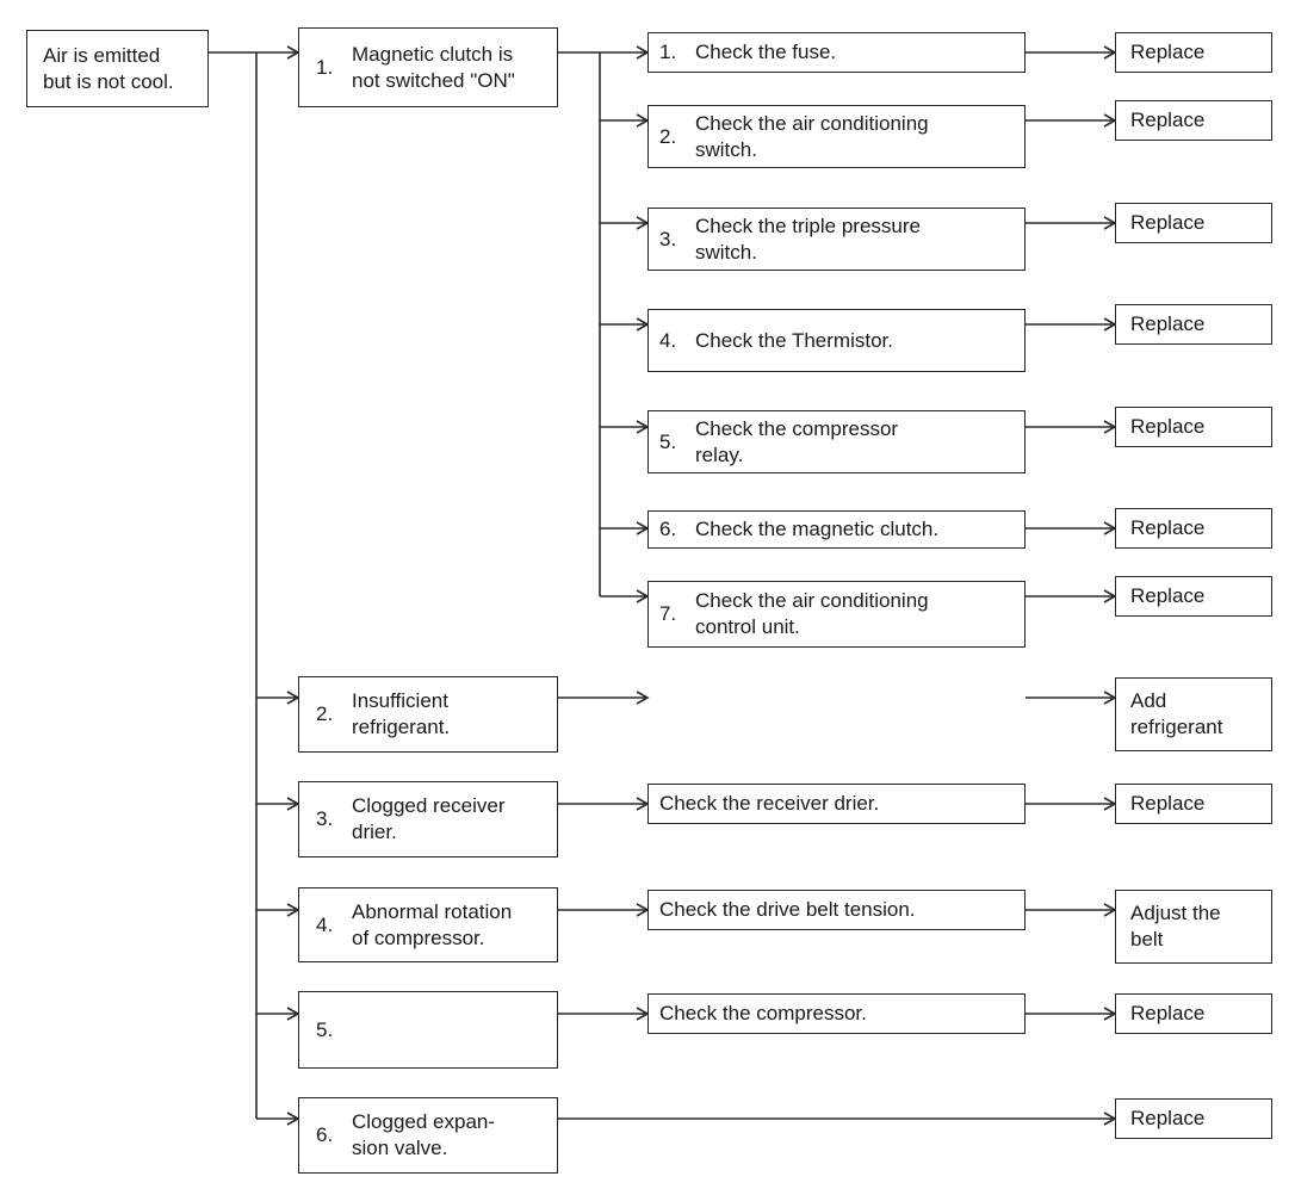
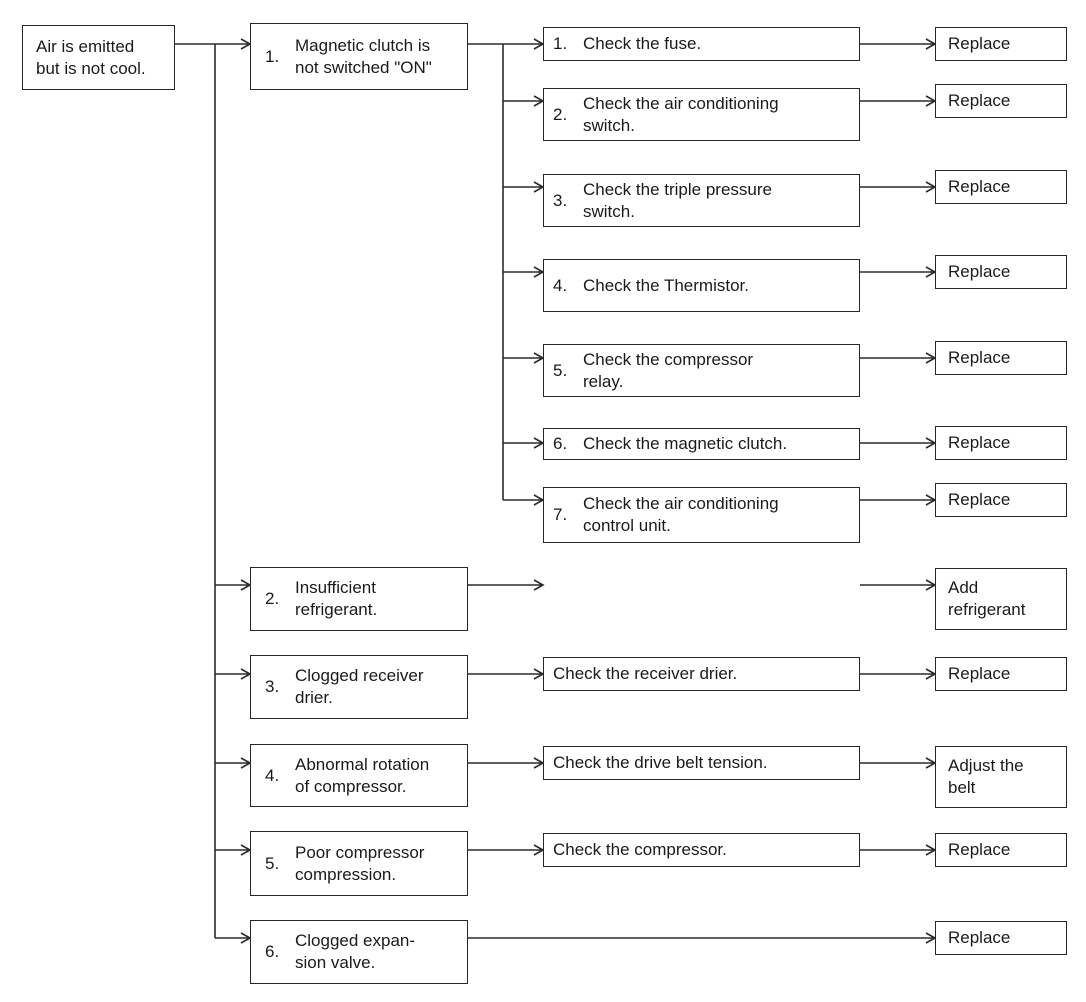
  Air is emitted
  but is not cool.
  1.
  Magnetic clutch is
  not switched "ON"
  2.
  Insufficient
  refrigerant.
  3.
  Clogged receiver
  drier.
  4.
  Abnormal rotation
  of compressor.
  5.
+ Poor compressor
+ compression.
  6.
  Clogged expan-
  sion valve.
  1.
  Check the fuse.
  2.
  Check the air conditioning
  switch.
  3.
  Check the triple pressure
  switch.
  4.
  Check the Thermistor.
  5.
  Check the compressor
  relay.
  6.
  Check the magnetic clutch.
  7.
  Check the air conditioning
  control unit.
  Check the receiver drier.
  Check the drive belt tension.
  Check the compressor.
  Replace
  Replace
  Replace
  Replace
  Replace
  Replace
  Replace
  Add
  refrigerant
  Replace
  Adjust the
  belt
  Replace
  Replace
